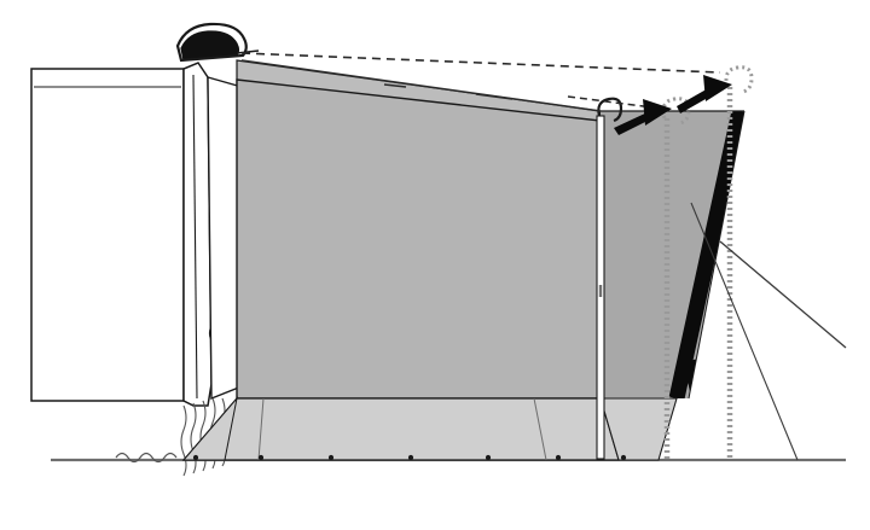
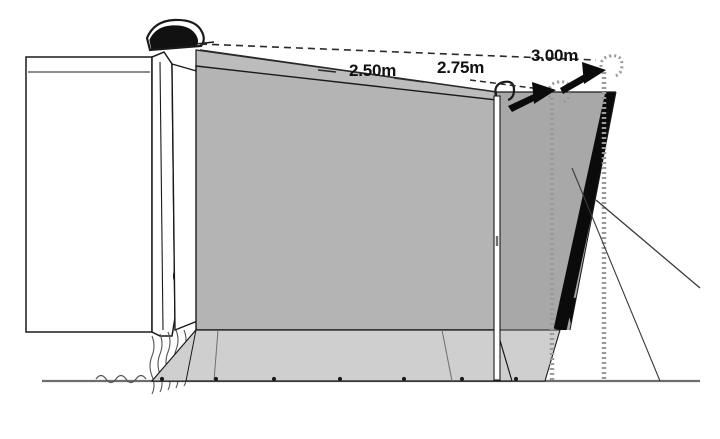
+ 2.50m
+ 2.75m
+ 3.00m
